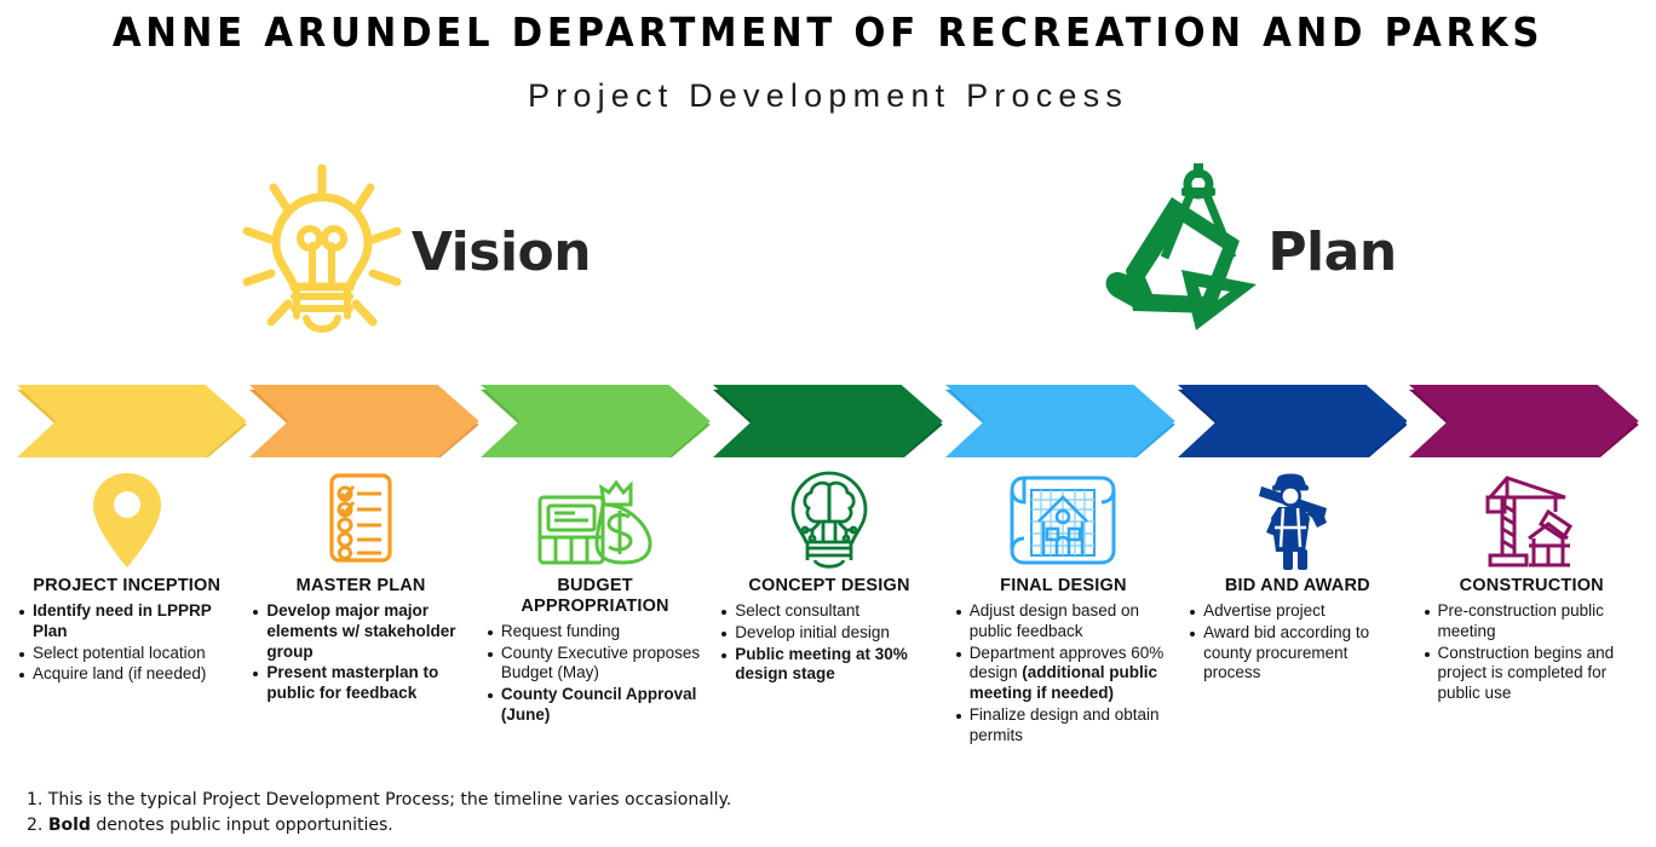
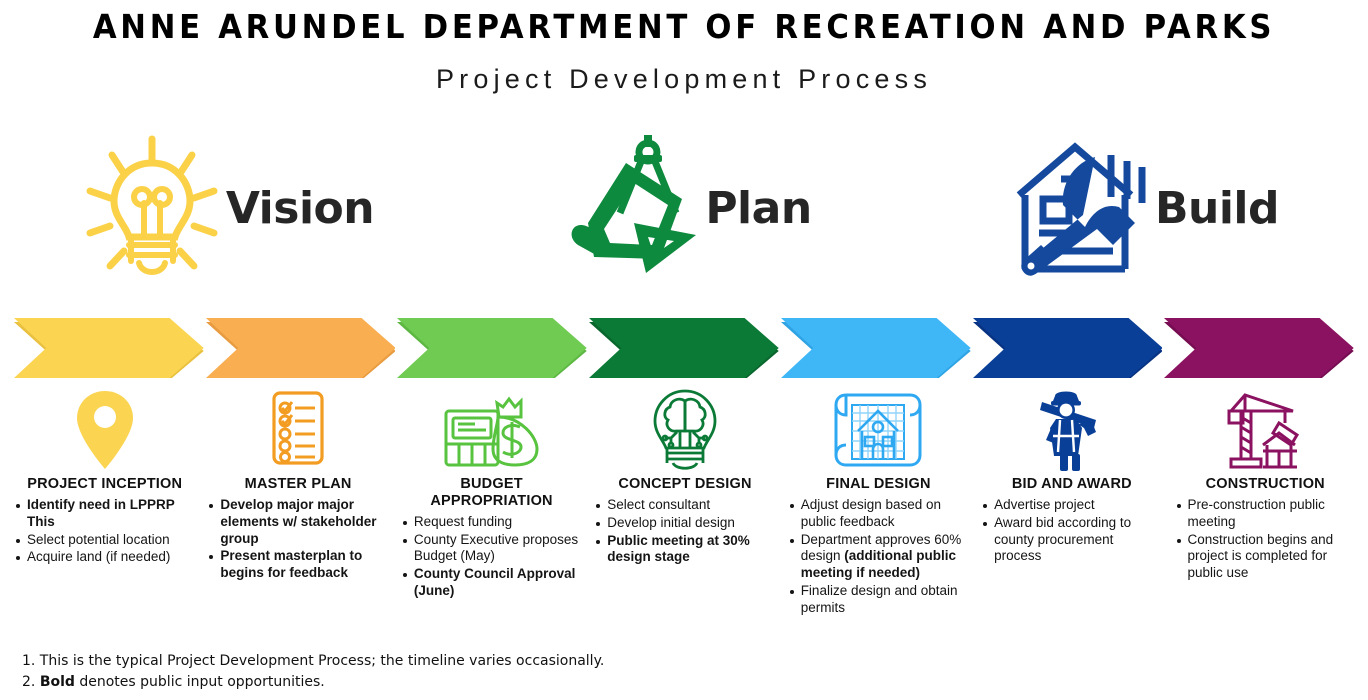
  ANNE ARUNDEL DEPARTMENT OF RECREATION AND PARKS
  Project Development Process
  Vision
  Plan
+ Build
  PROJECT INCEPTION
- Identify need in LPPRP Plan
+ Identify need in LPPRP This
  Select potential location
  Acquire land (if needed)
  MASTER PLAN
  Develop major major elements w/ stakeholder group
- Present masterplan to public for feedback
+ Present masterplan to begins for feedback
  BUDGET APPROPRIATION
  Request funding
  County Executive proposes Budget (May)
  County Council Approval (June)
  CONCEPT DESIGN
  Select consultant
  Develop initial design
  Public meeting at 30% design stage
  FINAL DESIGN
  Adjust design based on public feedback
  Department approves 60% design (additional public meeting if needed)
  Finalize design and obtain permits
  BID AND AWARD
  Advertise project
  Award bid according to county procurement process
  CONSTRUCTION
  Pre-construction public meeting
  Construction begins and project is completed for public use
  1. This is the typical Project Development Process; the timeline varies occasionally.
  2. Bold denotes public input opportunities.
